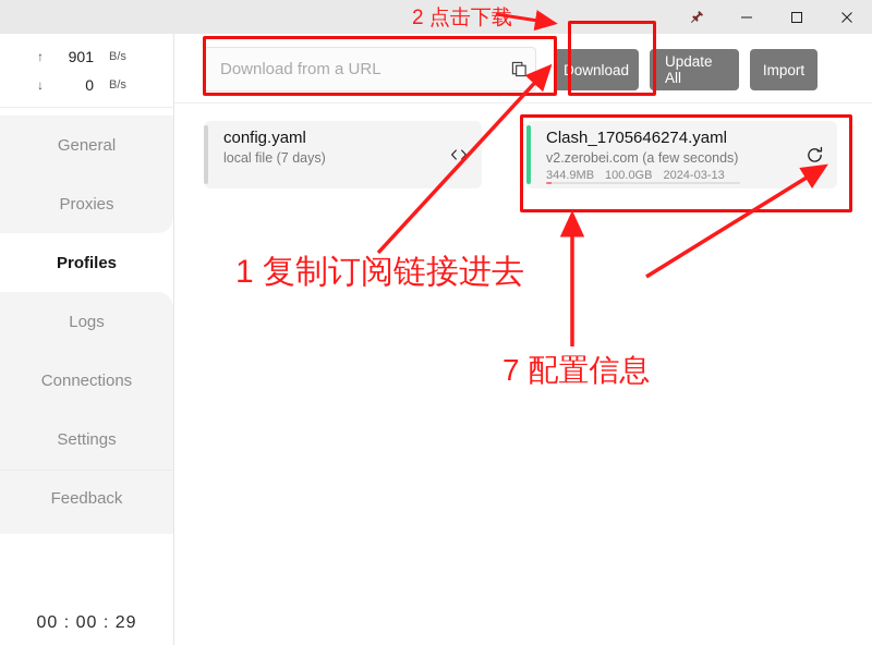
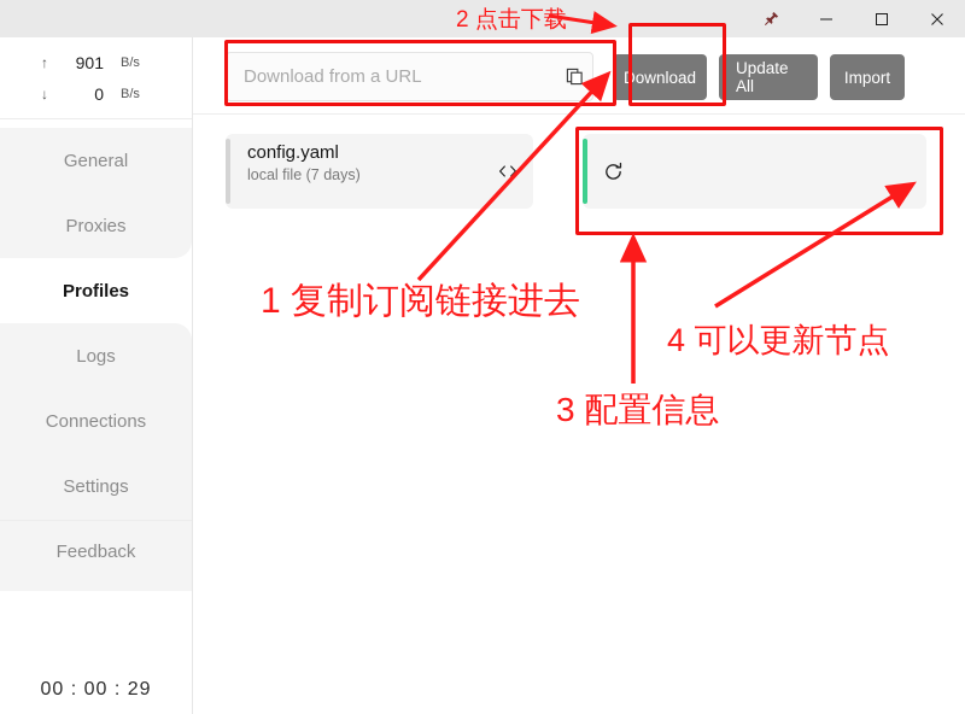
  ↑
  901
  B/s
  ↓
  0
  B/s
  General
  Proxies
  Profiles
  Logs
  Connections
  Settings
  Feedback
  00 : 00 : 29
  Download from a URL
  Download
  Update All
  Import
  config.yaml
  local file (7 days)
- Clash_1705646274.yaml
- v2.zerobei.com (a few seconds)
- 344.9MB
- 100.0GB
- 2024-03-13
  2 点击下载
  1 复制订阅链接进去
- 7 配置信息
+ 3 配置信息
+ 4 可以更新节点
